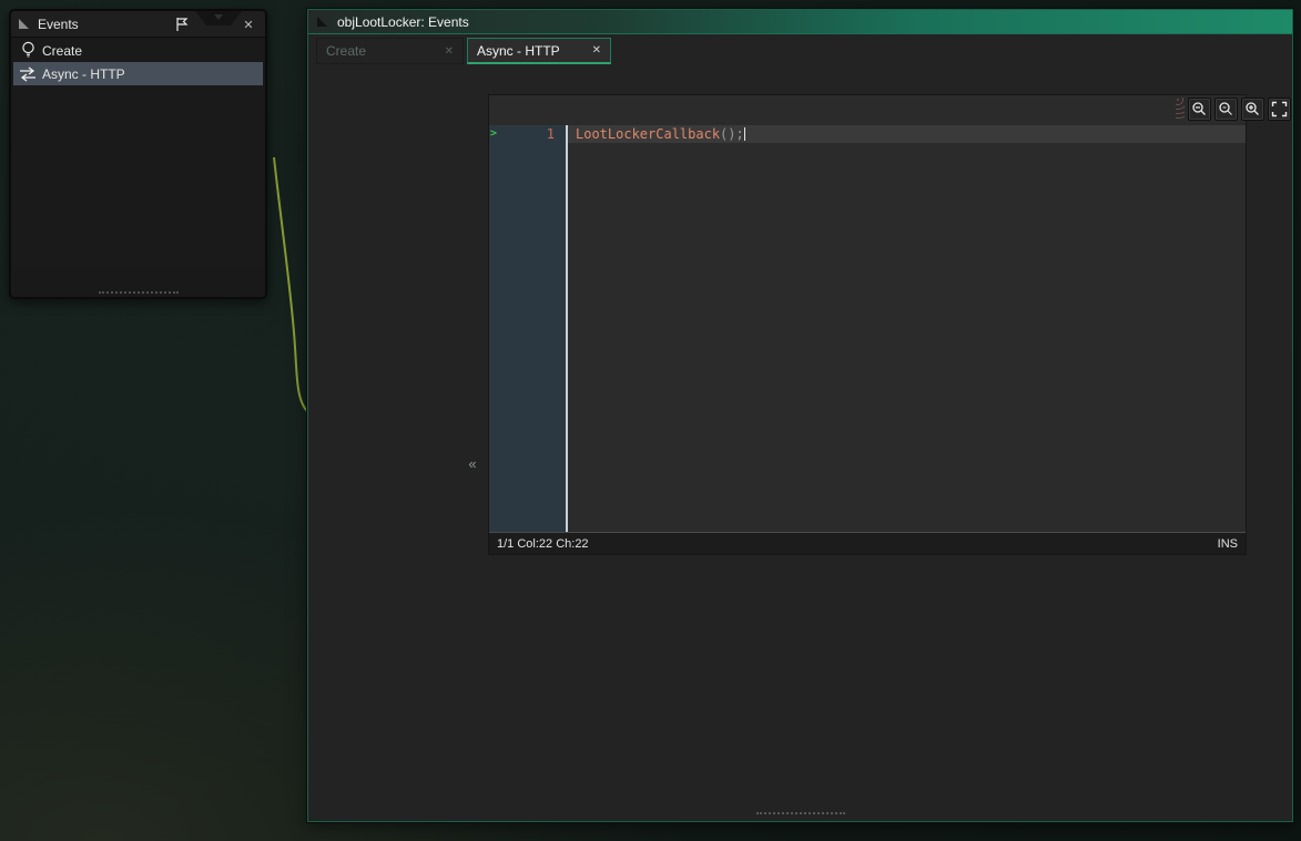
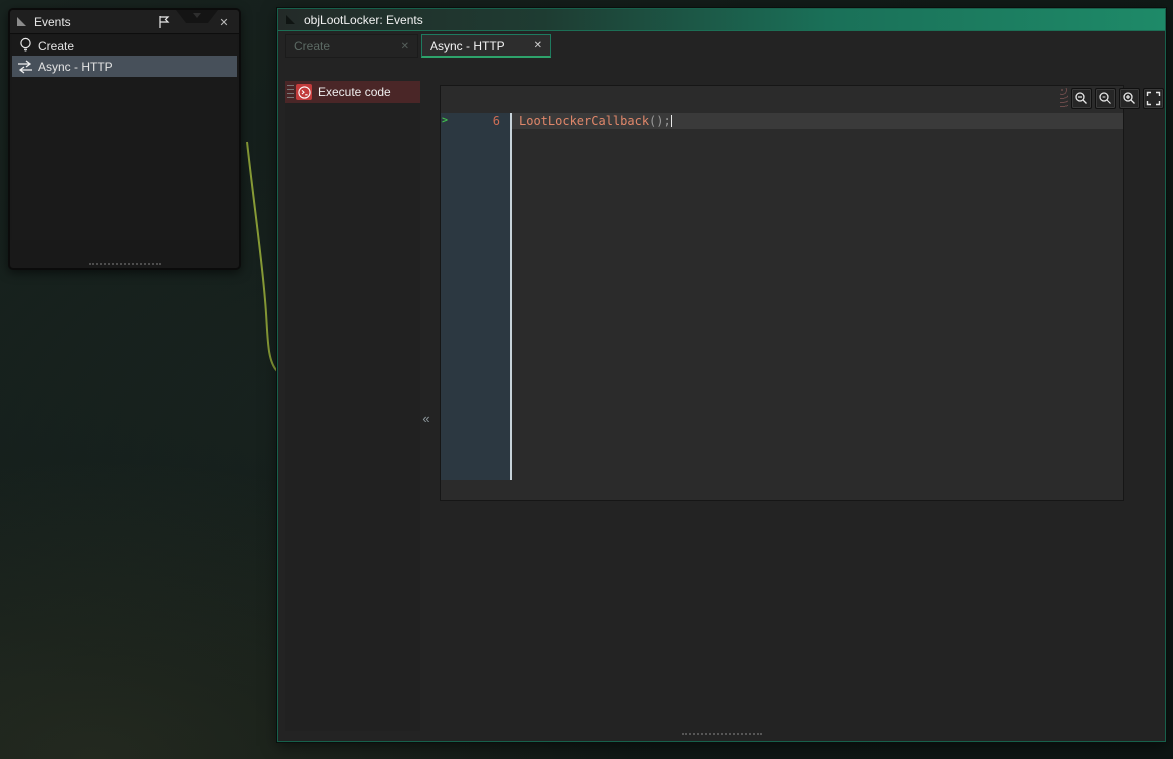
  Events
  ✕
  Create
  Async - HTTP
  objLootLocker: Events
  Create
  ✕
  Async - HTTP
  ✕
+ Execute code
  «
  >
- 1
+ 6
  LootLockerCallback();
- 1/1 Col:22 Ch:22
- INS
